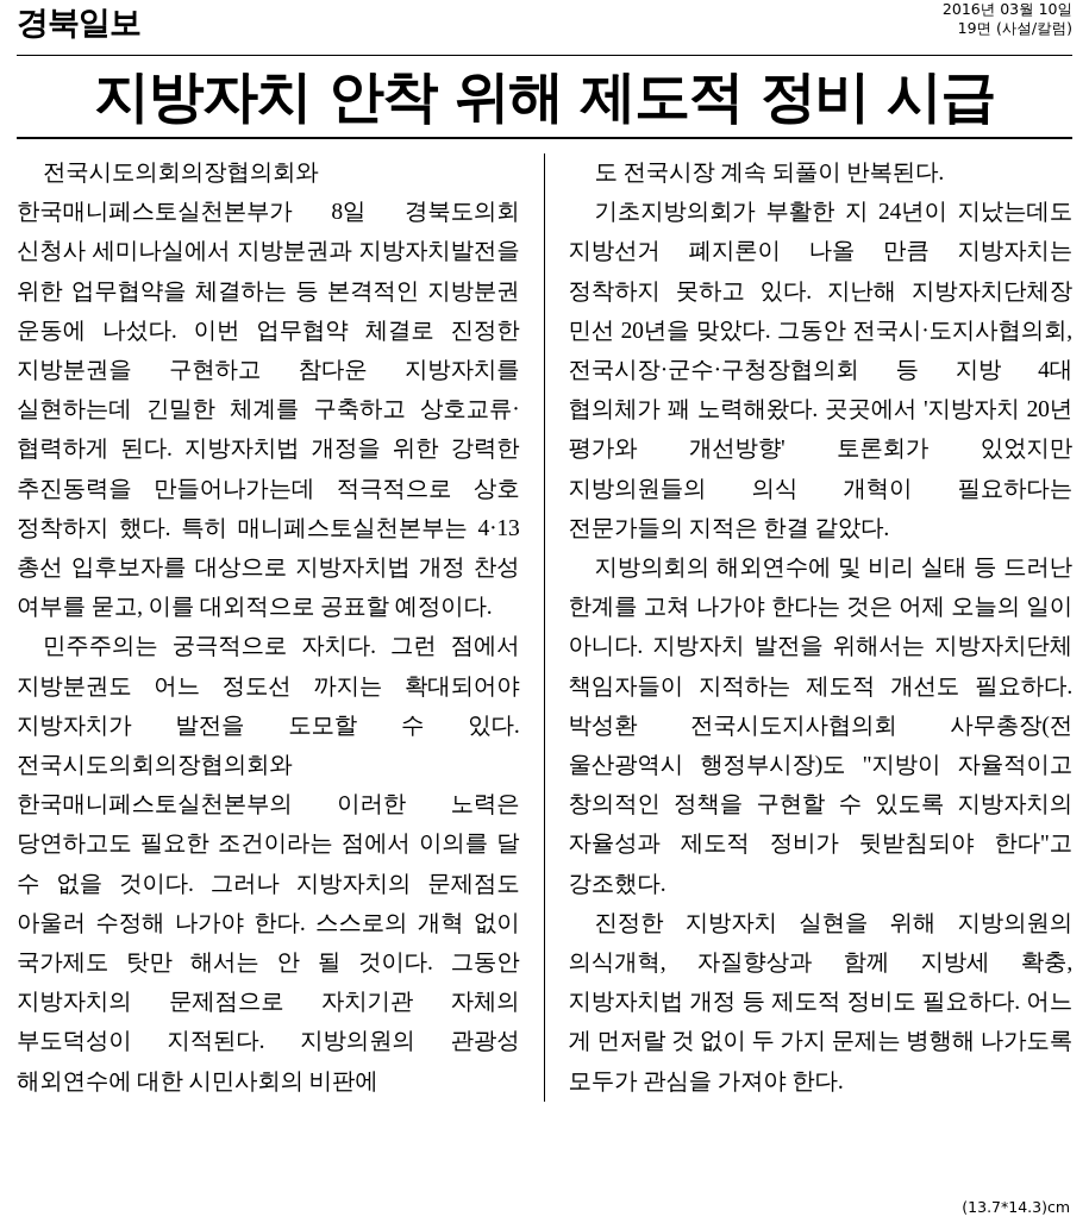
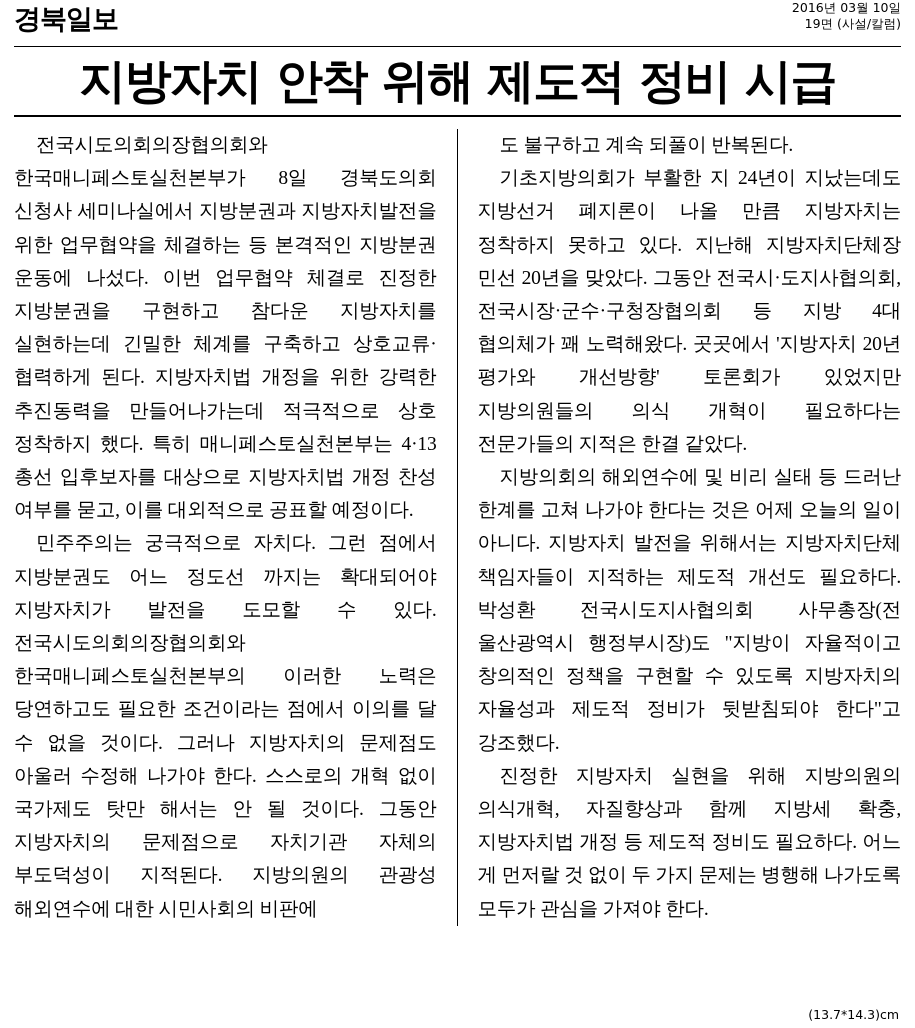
  경북일보
  2016년 03월 10일
  19면 (사설/칼럼)
  지방자치 안착 위해 제도적 정비 시급
  전국시도의회의장협의회와 한국매니페스토실천본부가 8일 경북도의회 신청사 세미나실에서 지방분권과 지방자치발전을 위한 업무협약을 체결하는 등 본격적인 지방분권 운동에 나섰다. 이번 업무협약 체결로 진정한 지방분권을 구현하고 참다운 지방자치를 실현하는데 긴밀한 체계를 구축하고 상호교류·협력하게 된다. 지방자치법 개정을 위한 강력한 추진동력을 만들어나가는데 적극적으로 상호 정착하지 했다. 특히 매니페스토실천본부는 4·13 총선 입후보자를 대상으로 지방자치법 개정 찬성 여부를 묻고, 이를 대외적으로 공표할 예정이다.
  민주주의는 궁극적으로 자치다. 그런 점에서 지방분권도 어느 정도선 까지는 확대되어야 지방자치가 발전을 도모할 수 있다. 전국시도의회의장협의회와 한국매니페스토실천본부의 이러한 노력은 당연하고도 필요한 조건이라는 점에서 이의를 달 수 없을 것이다. 그러나 지방자치의 문제점도 아울러 수정해 나가야 한다. 스스로의 개혁 없이 국가제도 탓만 해서는 안 될 것이다. 그동안 지방자치의 문제점으로 자치기관 자체의 부도덕성이 지적된다. 지방의원의 관광성 해외연수에 대한 시민사회의 비판에
- 도 전국시장 계속 되풀이 반복된다.
+ 도 불구하고 계속 되풀이 반복된다.
  기초지방의회가 부활한 지 24년이 지났는데도 지방선거 폐지론이 나올 만큼 지방자치는 정착하지 못하고 있다. 지난해 지방자치단체장 민선 20년을 맞았다. 그동안 전국시·도지사협의회, 전국시장·군수·구청장협의회 등 지방 4대 협의체가 꽤 노력해왔다. 곳곳에서 '지방자치 20년 평가와 개선방향' 토론회가 있었지만 지방의원들의 의식 개혁이 필요하다는 전문가들의 지적은 한결 같았다.
  지방의회의 해외연수에 및 비리 실태 등 드러난 한계를 고쳐 나가야 한다는 것은 어제 오늘의 일이 아니다. 지방자치 발전을 위해서는 지방자치단체 책임자들이 지적하는 제도적 개선도 필요하다. 박성환 전국시도지사협의회 사무총장(전 울산광역시 행정부시장)도 "지방이 자율적이고 창의적인 정책을 구현할 수 있도록 지방자치의 자율성과 제도적 정비가 뒷받침되야 한다"고 강조했다.
  진정한 지방자치 실현을 위해 지방의원의 의식개혁, 자질향상과 함께 지방세 확충, 지방자치법 개정 등 제도적 정비도 필요하다. 어느 게 먼저랄 것 없이 두 가지 문제는 병행해 나가도록 모두가 관심을 가져야 한다.
  (13.7*14.3)cm
